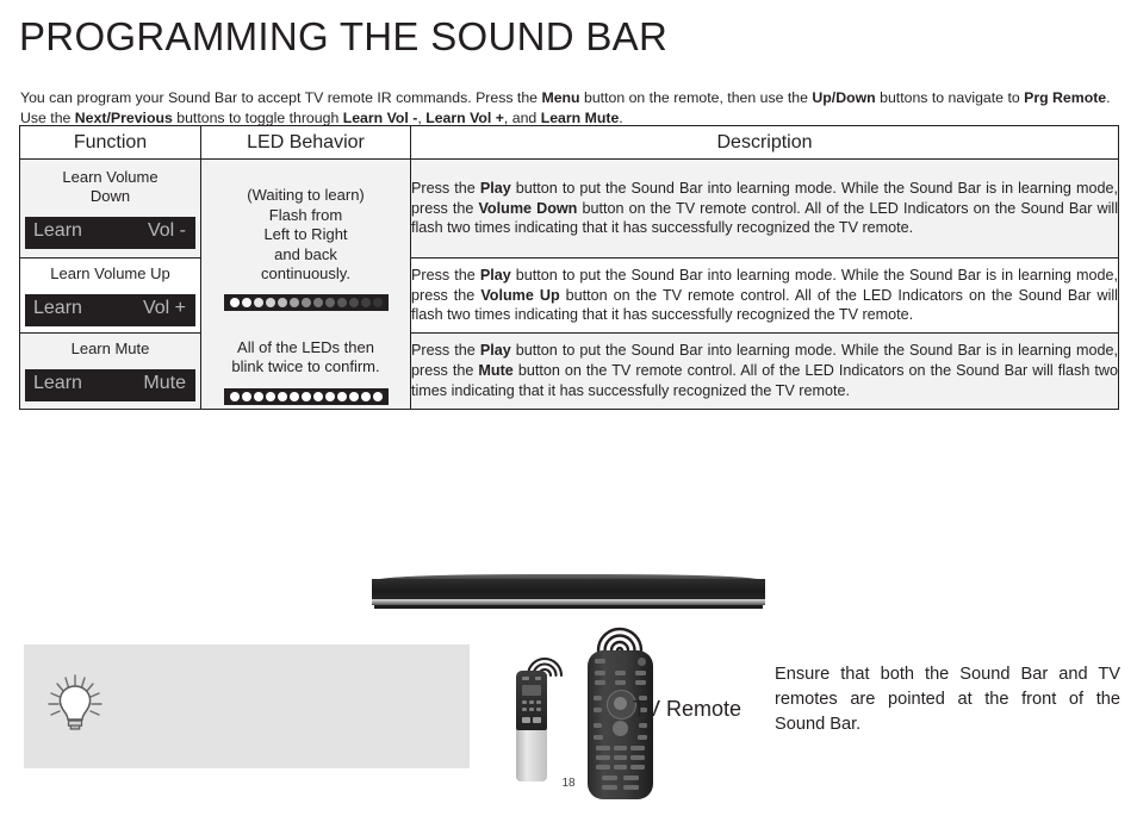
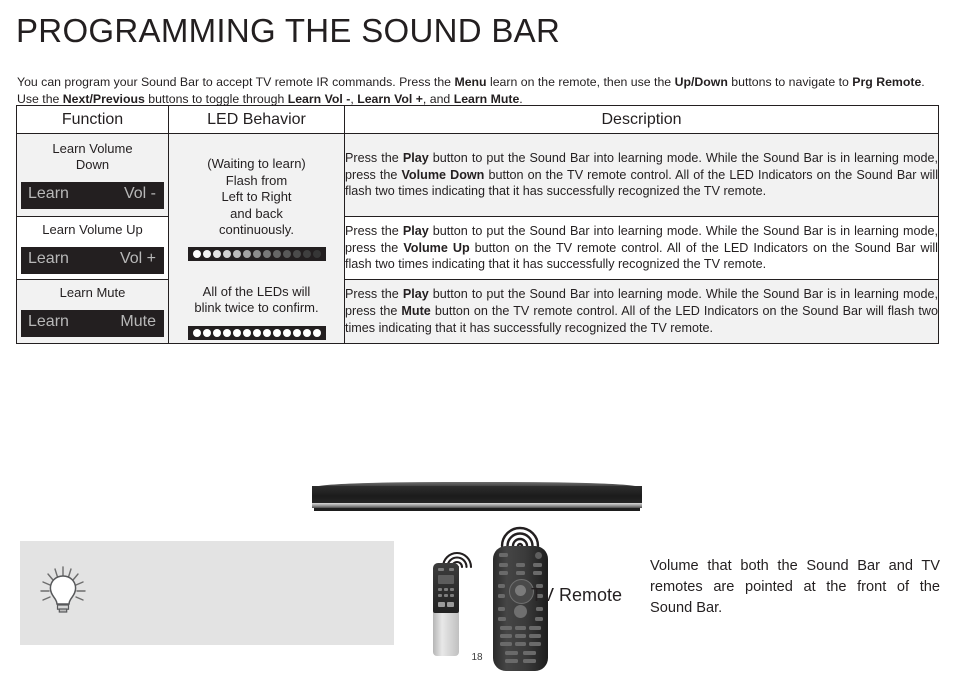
  PROGRAMMING THE SOUND BAR
- You can program your Sound Bar to accept TV remote IR commands. Press the Menu button on the remote, then use the Up/Down buttons to navigate to Prg Remote. Use the Next/Previous buttons to toggle through Learn Vol -, Learn Vol +, and Learn Mute.
+ You can program your Sound Bar to accept TV remote IR commands. Press the Menu learn on the remote, then use the Up/Down buttons to navigate to Prg Remote. Use the Next/Previous buttons to toggle through Learn Vol -, Learn Vol +, and Learn Mute.
  Function	LED Behavior	Description
- Learn Volume Down Learn Vol -	(Waiting to learn) Flash from Left to Right and back continuously. All of the LEDs then blink twice to confirm.	Press the Play button to put the Sound Bar into learning mode. While the Sound Bar is in learning mode, press the Volume Down button on the TV remote control. All of the LED Indicators on the Sound Bar will flash two times indicating that it has successfully recognized the TV remote.
+ Learn Volume Down Learn Vol -	(Waiting to learn) Flash from Left to Right and back continuously. All of the LEDs will blink twice to confirm.	Press the Play button to put the Sound Bar into learning mode. While the Sound Bar is in learning mode, press the Volume Down button on the TV remote control. All of the LED Indicators on the Sound Bar will flash two times indicating that it has successfully recognized the TV remote.
  Learn Volume Up Learn Vol +	Press the Play button to put the Sound Bar into learning mode. While the Sound Bar is in learning mode, press the Volume Up button on the TV remote control. All of the LED Indicators on the Sound Bar will flash two times indicating that it has successfully recognized the TV remote.
  Learn Mute Learn Mute	Press the Play button to put the Sound Bar into learning mode. While the Sound Bar is in learning mode, press the Mute button on the TV remote control. All of the LED Indicators on the Sound Bar will flash two times indicating that it has successfully recognized the TV remote.
  TV Remote
- Ensure that both the Sound Bar and TV remotes are pointed at the front of the Sound Bar.
+ Volume that both the Sound Bar and TV remotes are pointed at the front of the Sound Bar.
  18
